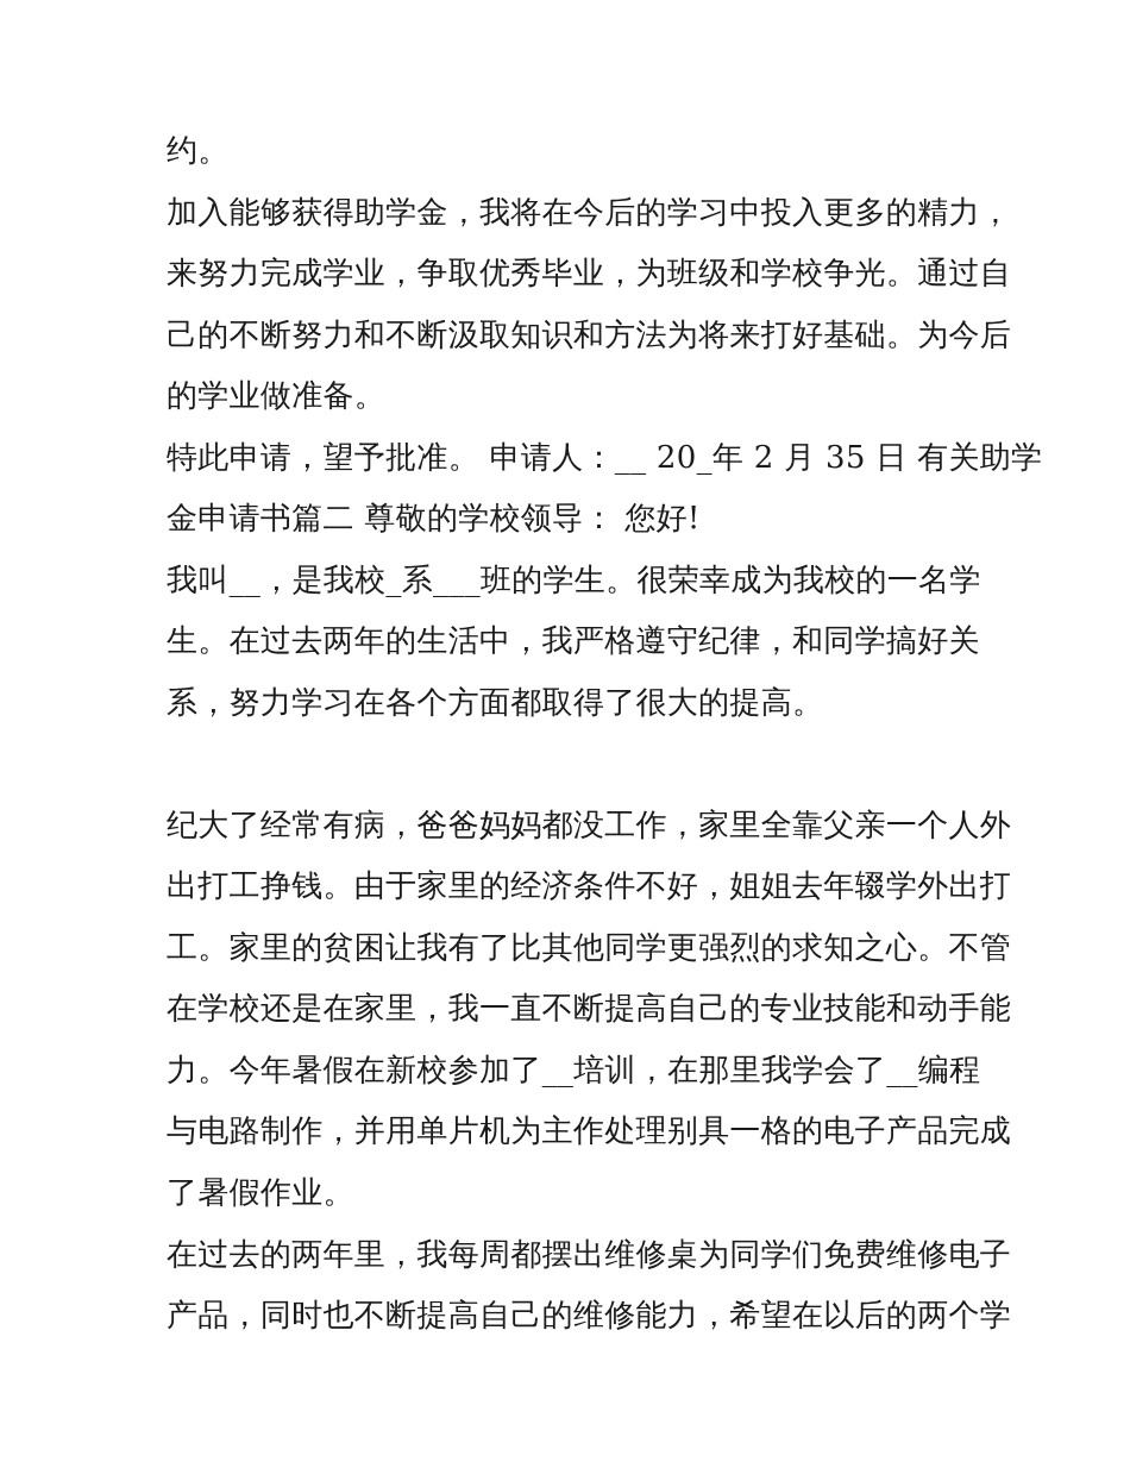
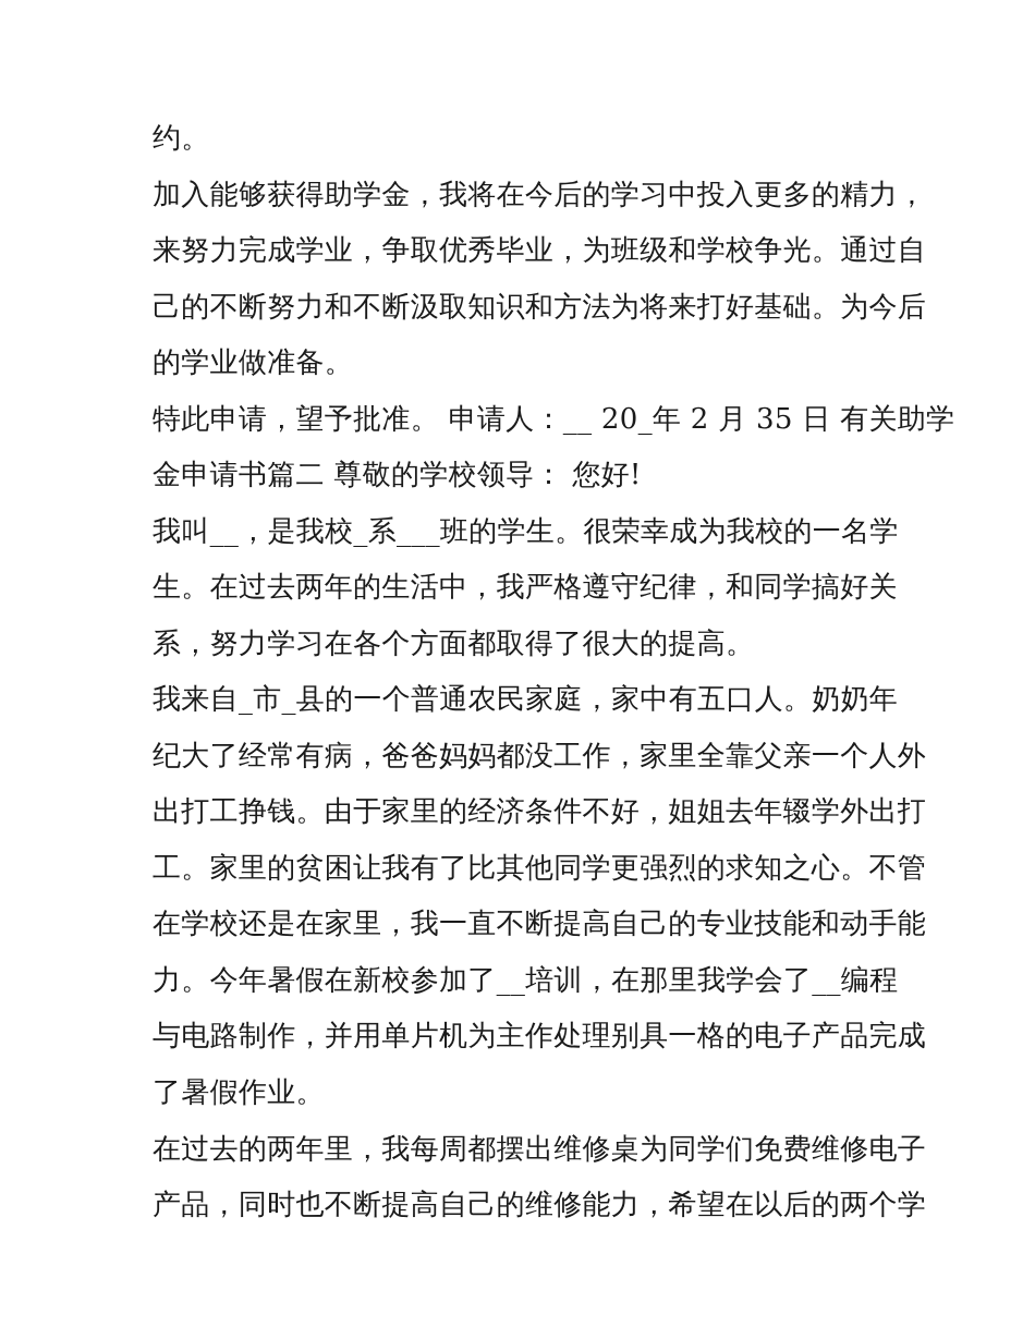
  约。
  加入能够获得助学金，我将在今后的学习中投入更多的精力，
  来努力完成学业，争取优秀毕业，为班级和学校争光。通过自
  己的不断努力和不断汲取知识和方法为将来打好基础。为今后
  的学业做准备。
  特此申请，望予批准。 申请人：__ 20_年 2 月 35 日 有关助学
  金申请书篇二 尊敬的学校领导： 您好!
  我叫__，是我校_系___班的学生。很荣幸成为我校的一名学
  生。在过去两年的生活中，我严格遵守纪律，和同学搞好关
  系，努力学习在各个方面都取得了很大的提高。
+ 我来自_市_县的一个普通农民家庭，家中有五口人。奶奶年
  纪大了经常有病，爸爸妈妈都没工作，家里全靠父亲一个人外
  出打工挣钱。由于家里的经济条件不好，姐姐去年辍学外出打
  工。家里的贫困让我有了比其他同学更强烈的求知之心。不管
  在学校还是在家里，我一直不断提高自己的专业技能和动手能
  力。今年暑假在新校参加了__培训，在那里我学会了__编程
  与电路制作，并用单片机为主作处理别具一格的电子产品完成
  了暑假作业。
  在过去的两年里，我每周都摆出维修桌为同学们免费维修电子
  产品，同时也不断提高自己的维修能力，希望在以后的两个学
